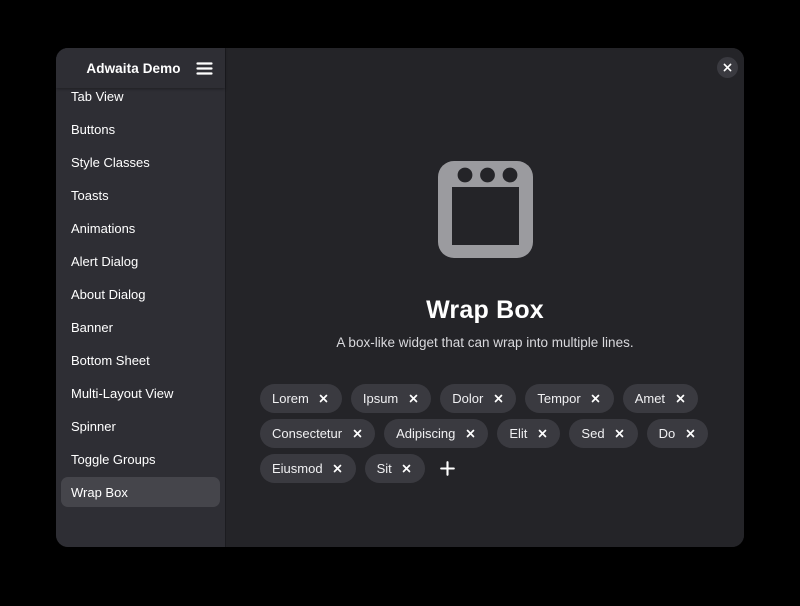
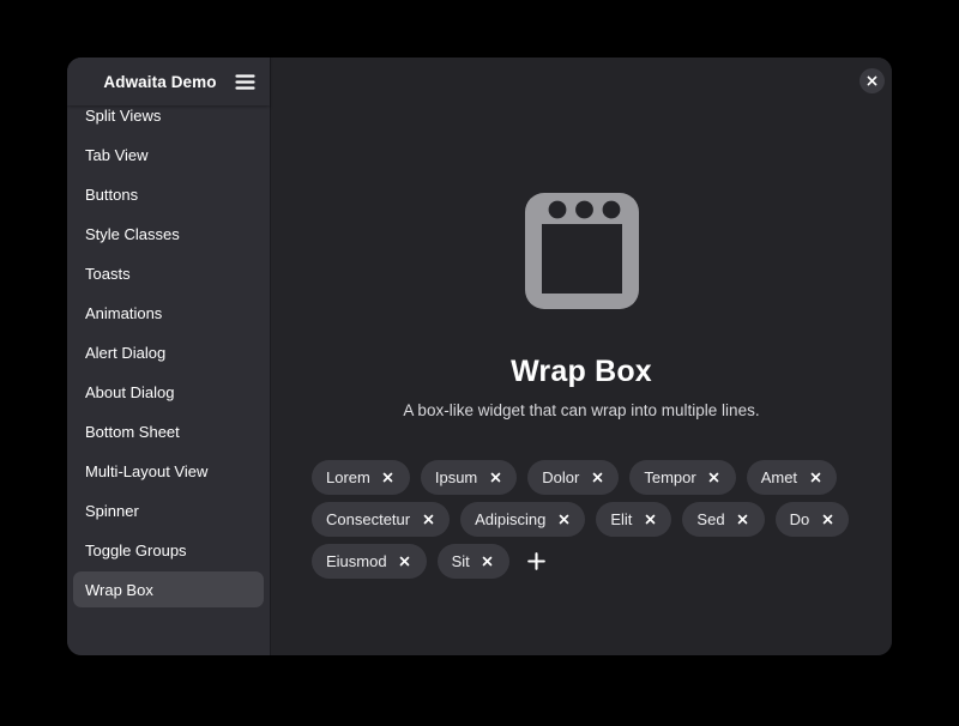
  Adwaita Demo
+ Split Views
  Tab View
  Buttons
  Style Classes
  Toasts
  Animations
  Alert Dialog
  About Dialog
- Banner
  Bottom Sheet
  Multi-Layout View
  Spinner
  Toggle Groups
  Wrap Box
  Wrap Box
  A box-like widget that can wrap into multiple lines.
  Lorem
  Ipsum
  Dolor
  Tempor
  Amet
  Consectetur
  Adipiscing
  Elit
  Sed
  Do
  Eiusmod
  Sit
